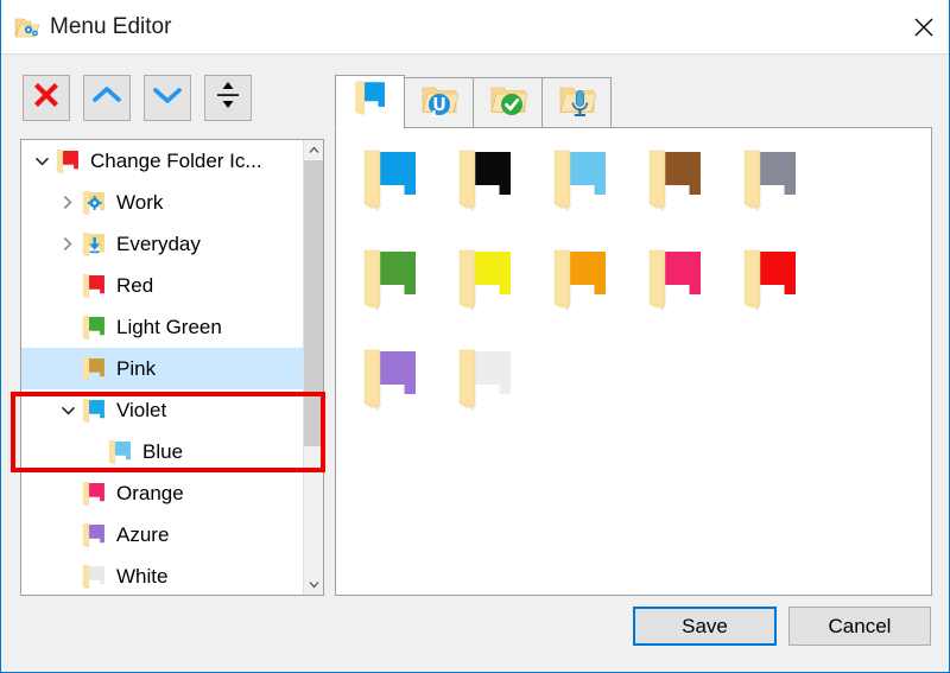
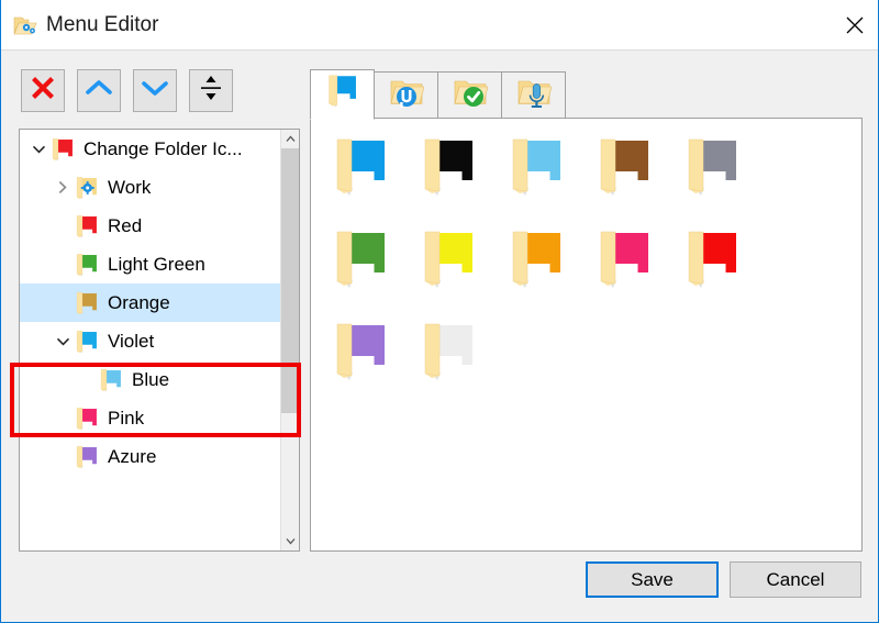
  Menu Editor
  Change Folder Ic...
  Work
- Everyday
  Red
  Light Green
- Pink
+ Orange
  Violet
  Blue
- Orange
+ Pink
  Azure
- White
  Save
  Cancel
